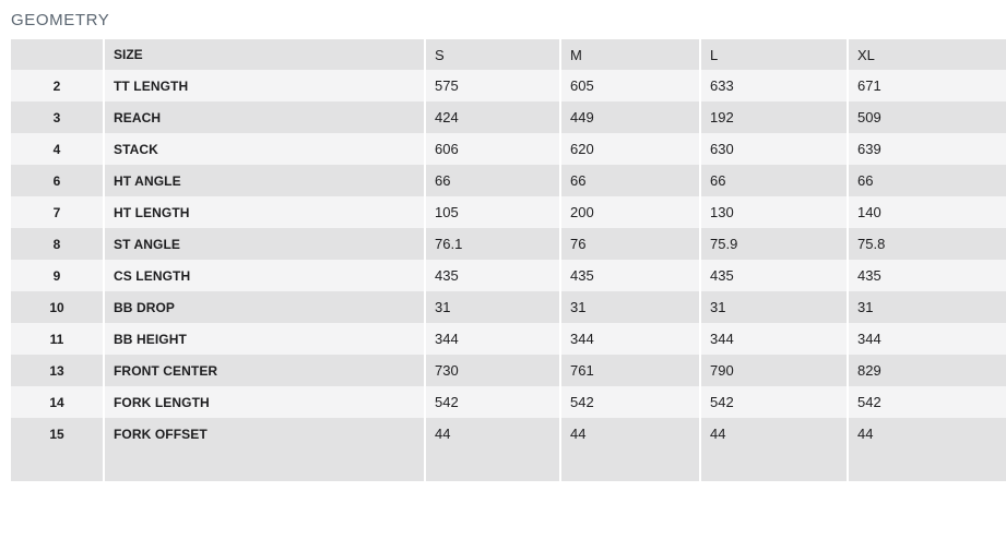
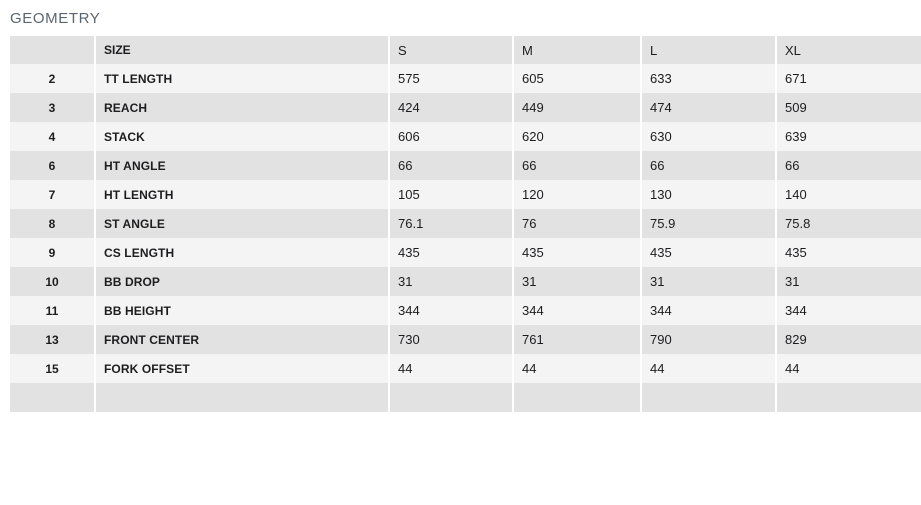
  GEOMETRY
  	SIZE	S	M	L	XL
  2	TT LENGTH	575	605	633	671
- 3	REACH	424	449	192	509
+ 3	REACH	424	449	474	509
  4	STACK	606	620	630	639
  6	HT ANGLE	66	66	66	66
- 7	HT LENGTH	105	200	130	140
+ 7	HT LENGTH	105	120	130	140
  8	ST ANGLE	76.1	76	75.9	75.8
  9	CS LENGTH	435	435	435	435
  10	BB DROP	31	31	31	31
  11	BB HEIGHT	344	344	344	344
  13	FRONT CENTER	730	761	790	829
- 14	FORK LENGTH	542	542	542	542
  15	FORK OFFSET	44	44	44	44
